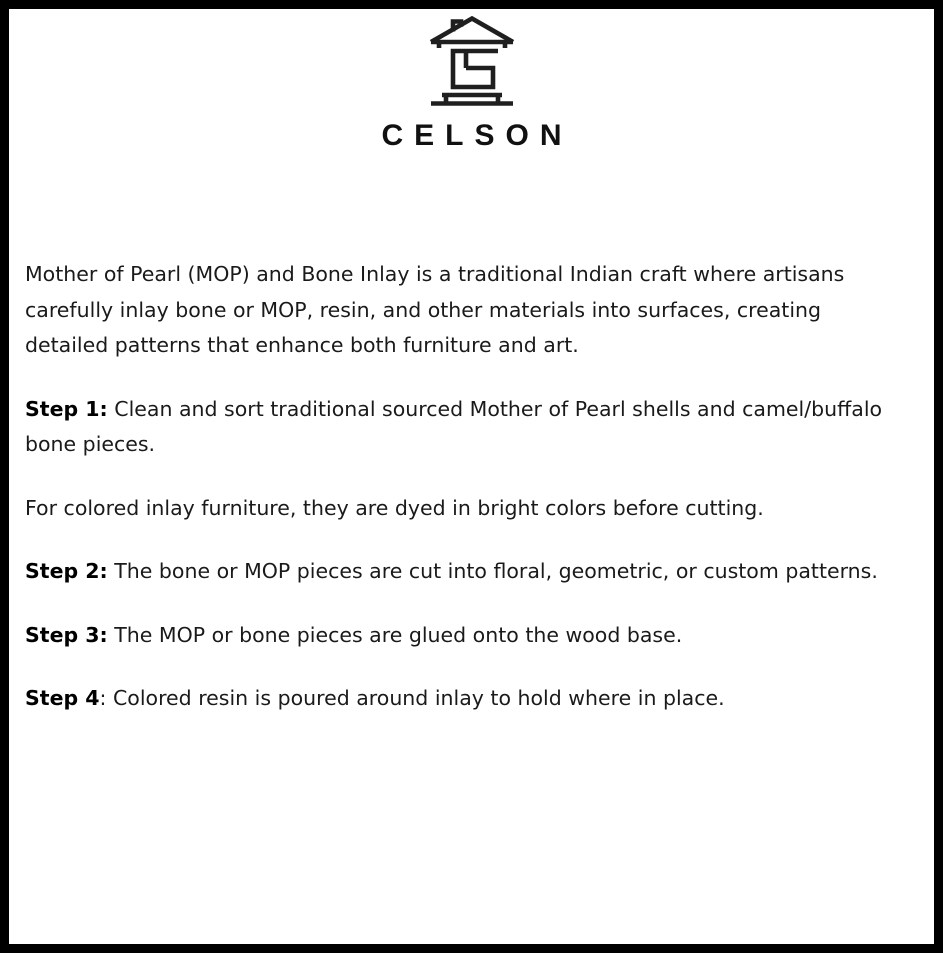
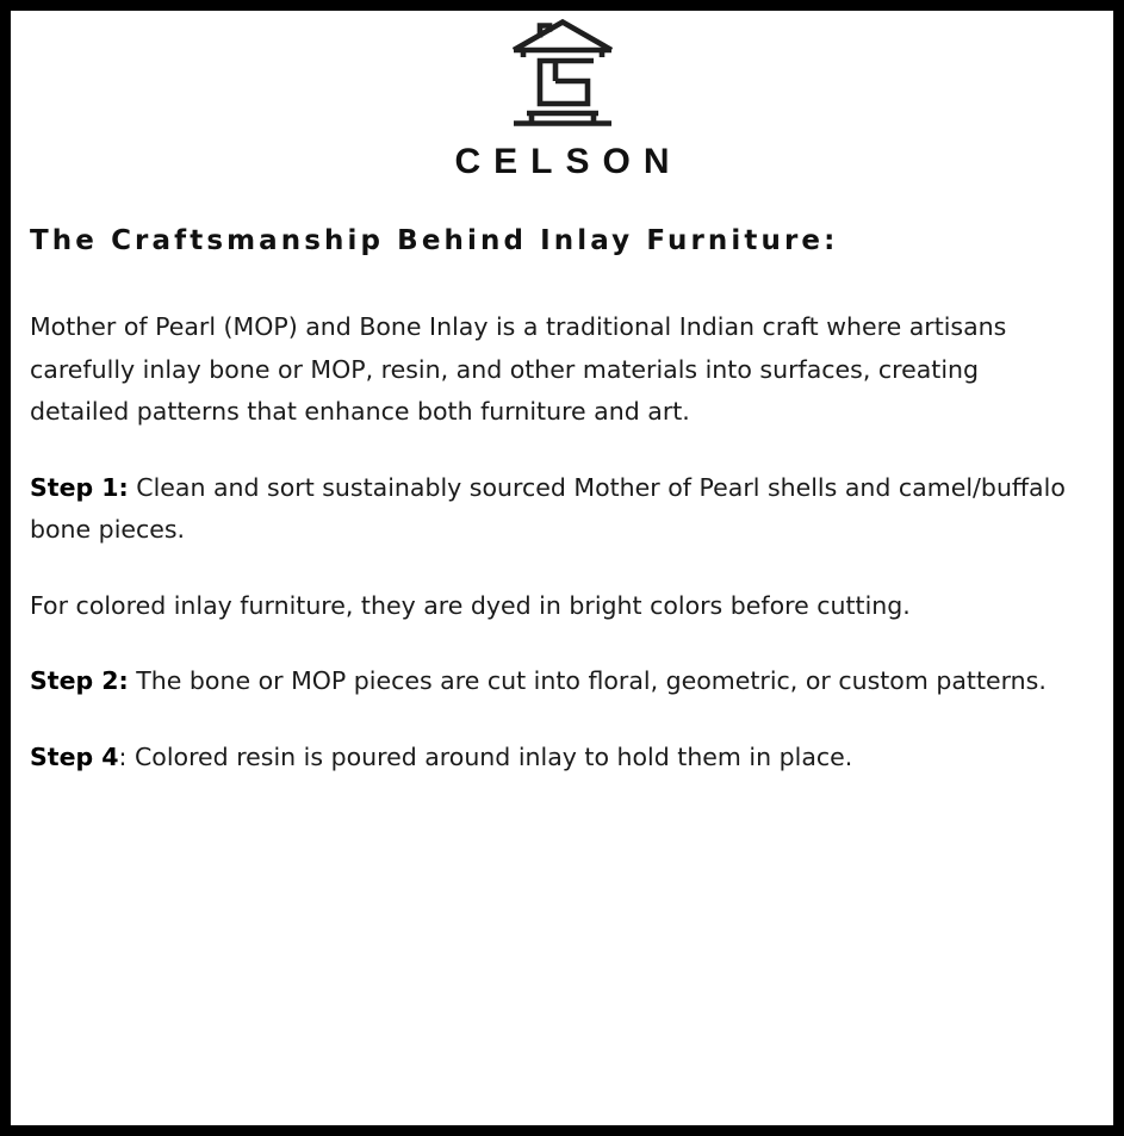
  CELSON
+ The Craftsmanship Behind Inlay Furniture:
  Mother of Pearl (MOP) and Bone Inlay is a traditional Indian craft where artisans carefully inlay bone or MOP, resin, and other materials into surfaces, creating detailed patterns that enhance both furniture and art.
- Step 1: Clean and sort traditional sourced Mother of Pearl shells and camel/buffalo bone pieces.
+ Step 1: Clean and sort sustainably sourced Mother of Pearl shells and camel/buffalo bone pieces.
  For colored inlay furniture, they are dyed in bright colors before cutting.
  Step 2: The bone or MOP pieces are cut into floral, geometric, or custom patterns.
- Step 3: The MOP or bone pieces are glued onto the wood base.
- Step 4: Colored resin is poured around inlay to hold where in place.
+ Step 4: Colored resin is poured around inlay to hold them in place.
